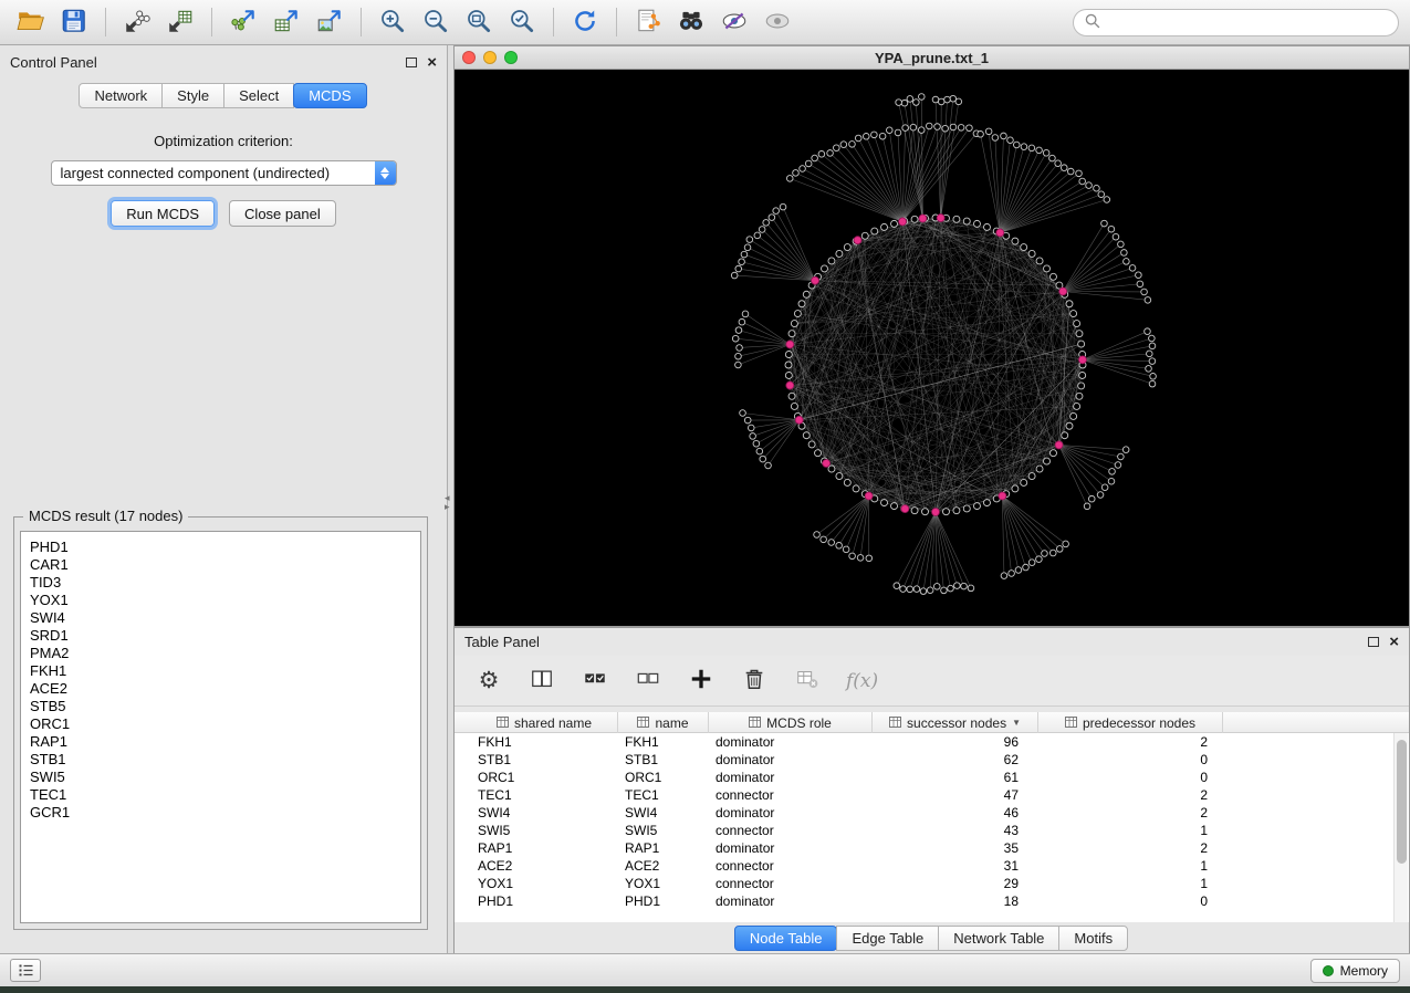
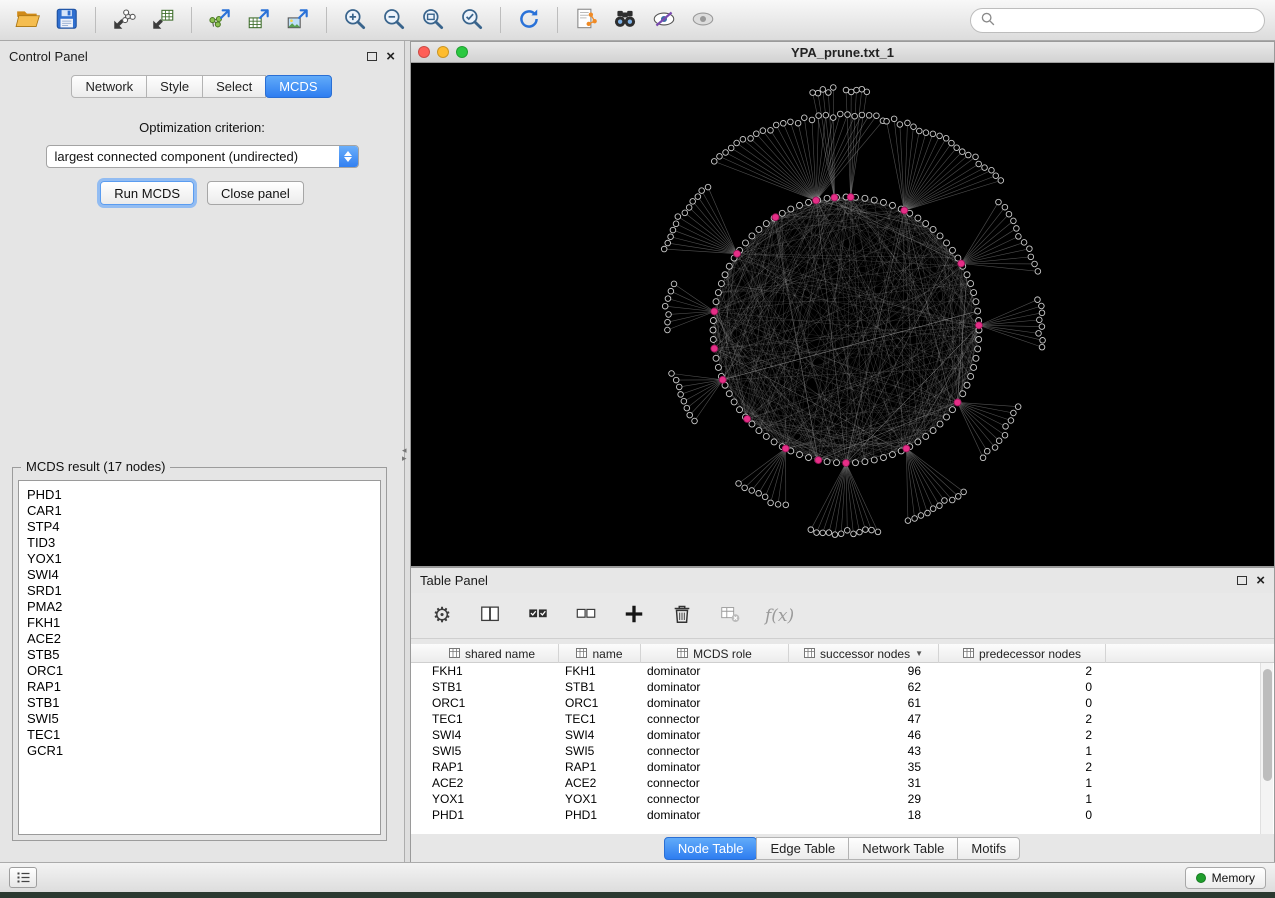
  Control Panel
  ×
  Network
  Style
  Select
  MCDS
  Optimization criterion:
  largest connected component (undirected)
  Run MCDS
  Close panel
  MCDS result (17 nodes)
  PHD1
  CAR1
+ STP4
  TID3
  YOX1
  SWI4
  SRD1
  PMA2
  FKH1
  ACE2
  STB5
  ORC1
  RAP1
  STB1
  SWI5
  TEC1
  GCR1
  ◂
  ▸
  YPA_prune.txt_1
  Table Panel
  ×
  ⚙
  f(x)
  shared name
  name
  MCDS role
  successor nodes
  ▼
  predecessor nodes
  FKH1
  FKH1
  dominator
  96
  2
  STB1
  STB1
  dominator
  62
  0
  ORC1
  ORC1
  dominator
  61
  0
  TEC1
  TEC1
  connector
  47
  2
  SWI4
  SWI4
  dominator
  46
  2
  SWI5
  SWI5
  connector
  43
  1
  RAP1
  RAP1
  dominator
  35
  2
  ACE2
  ACE2
  connector
  31
  1
  YOX1
  YOX1
  connector
  29
  1
  PHD1
  PHD1
  dominator
  18
  0
  Node Table
  Edge Table
  Network Table
  Motifs
  Memory
